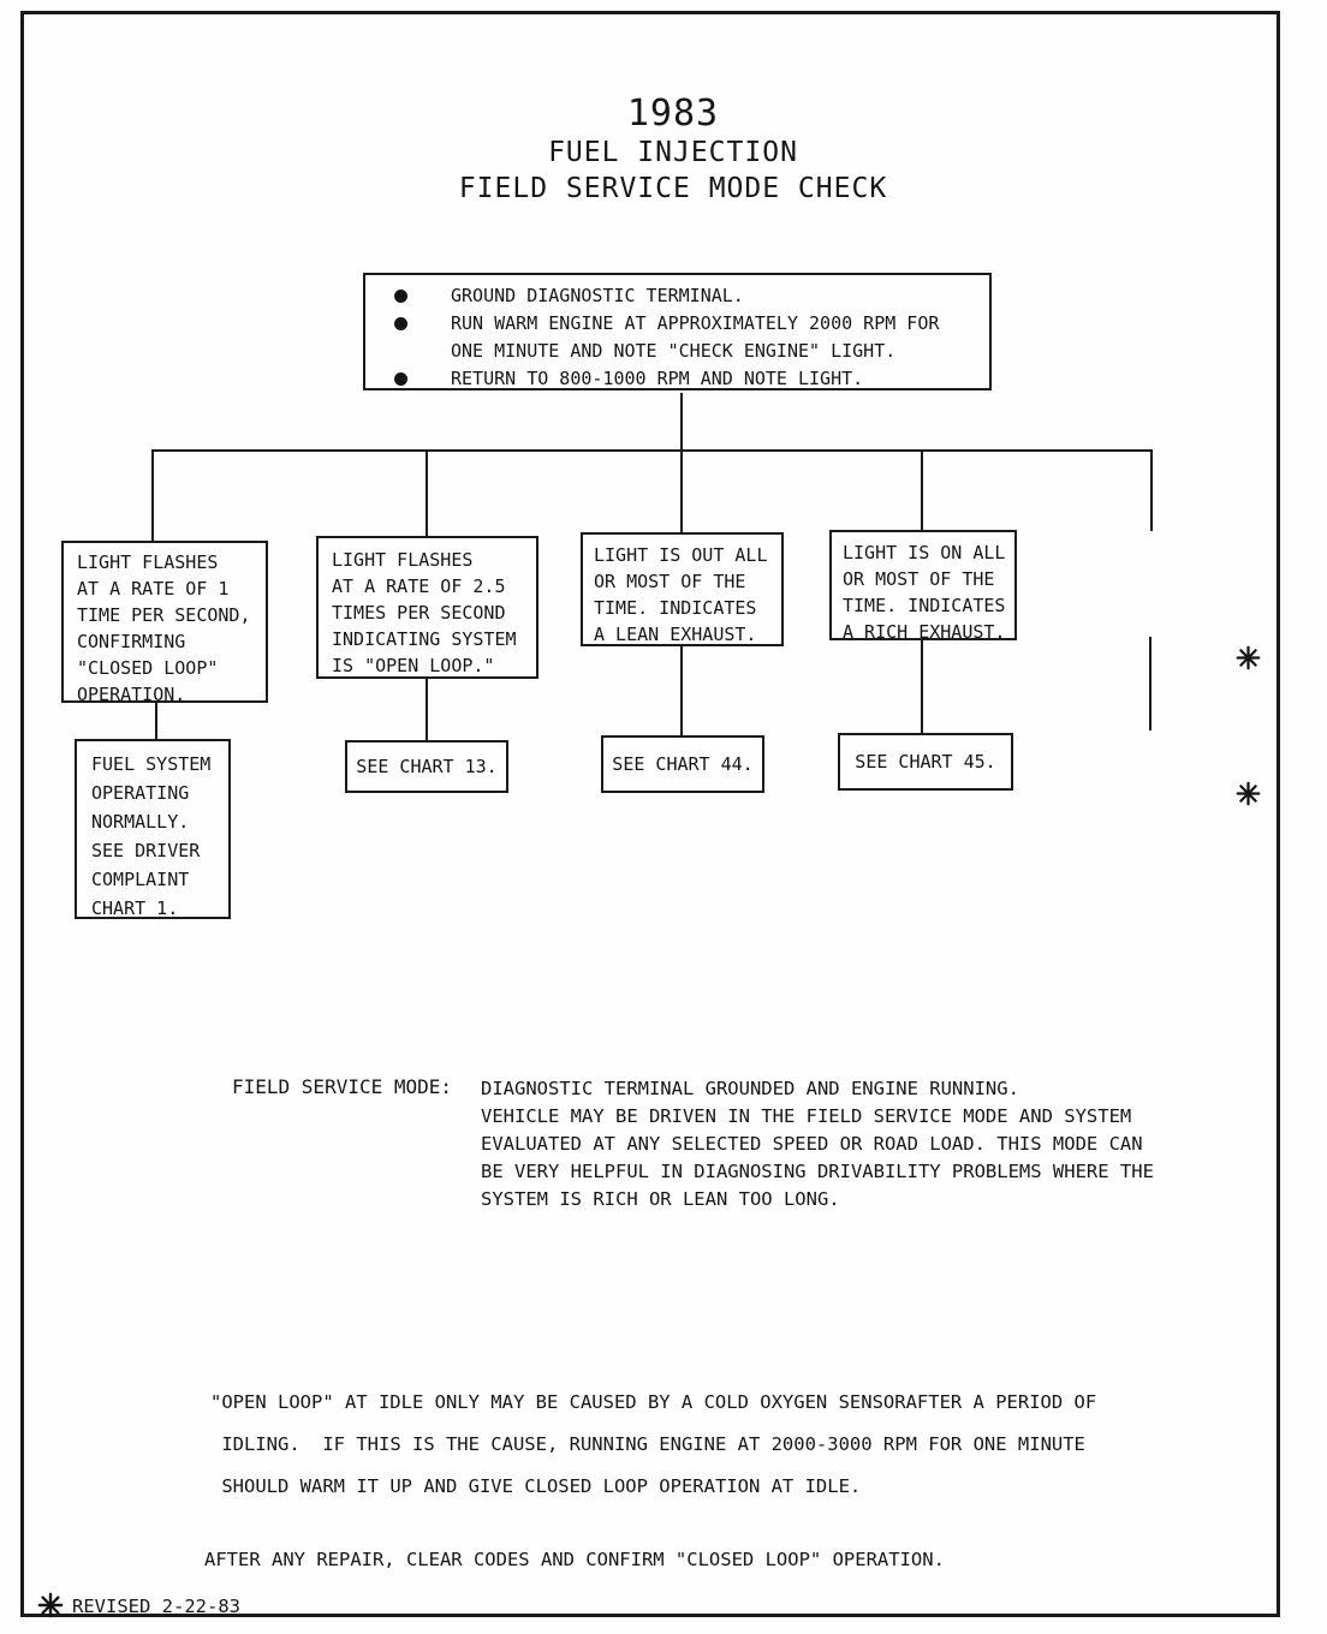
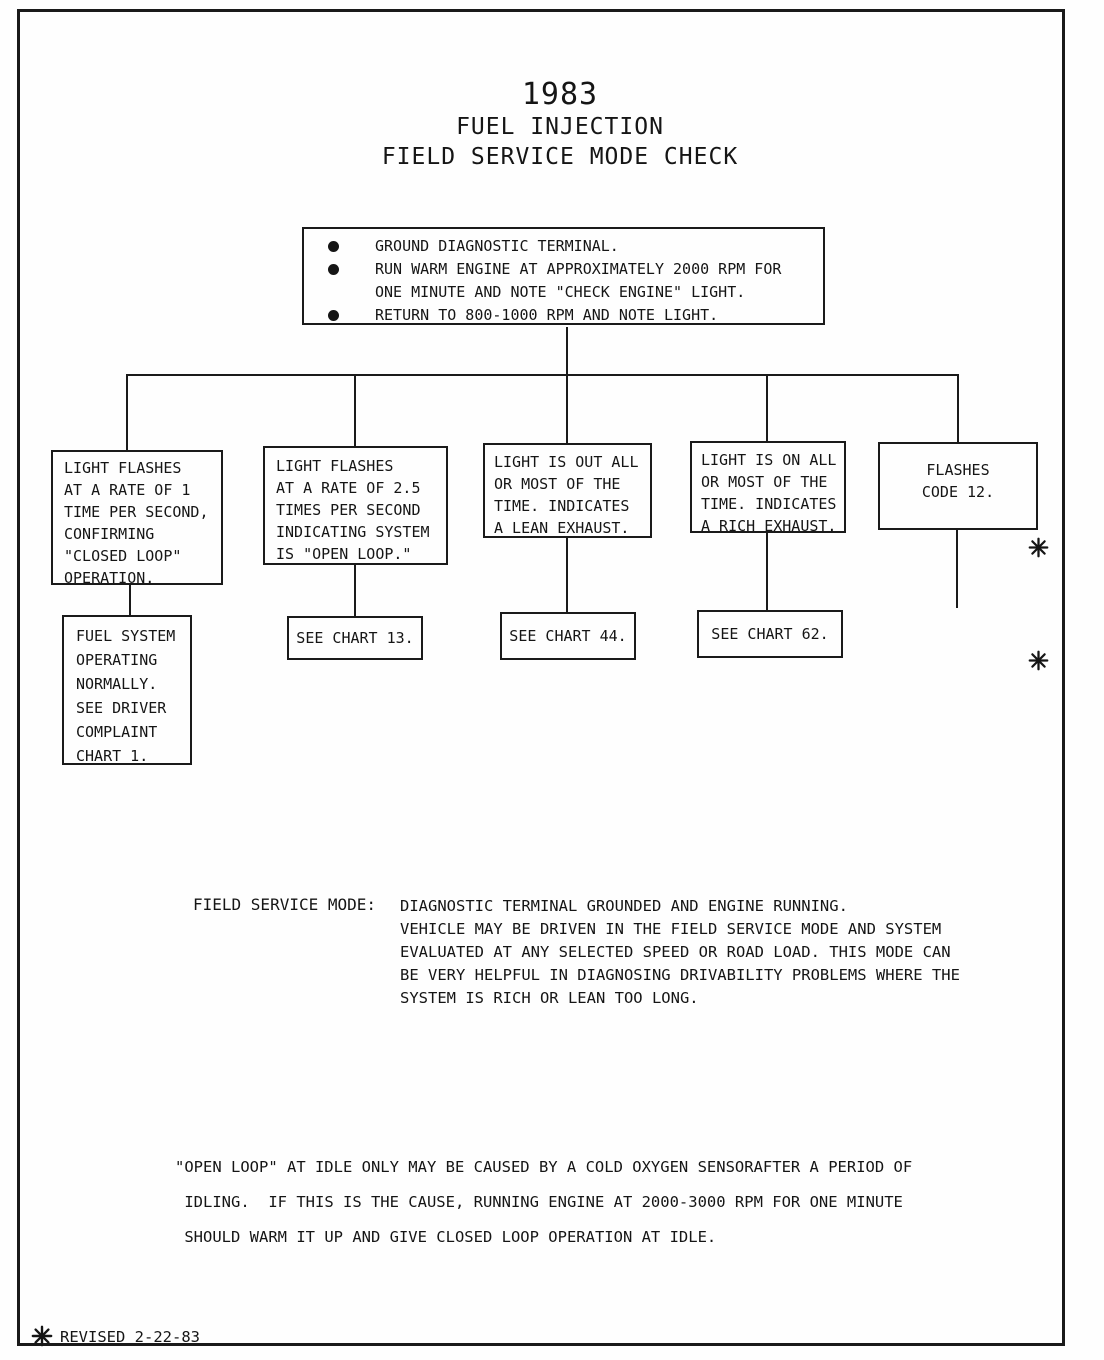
  1983
  FUEL INJECTION
  FIELD SERVICE MODE CHECK
  GROUND DIAGNOSTIC TERMINAL.
  RUN WARM ENGINE AT APPROXIMATELY 2000 RPM FOR
  ONE MINUTE AND NOTE "CHECK ENGINE" LIGHT.
  RETURN TO 800-1000 RPM AND NOTE LIGHT.
  LIGHT FLASHES
  AT A RATE OF 1
  TIME PER SECOND,
  CONFIRMING
  "CLOSED LOOP"
  OPERATION.
  LIGHT FLASHES
  AT A RATE OF 2.5
  TIMES PER SECOND
  INDICATING SYSTEM
  IS "OPEN LOOP."
  LIGHT IS OUT ALL
  OR MOST OF THE
  TIME. INDICATES
  A LEAN EXHAUST.
  LIGHT IS ON ALL
  OR MOST OF THE
  TIME. INDICATES
  A RICH EXHAUST.
+ FLASHES
+ CODE 12.
  FUEL SYSTEM
  OPERATING
  NORMALLY.
  SEE DRIVER
  COMPLAINT
  CHART 1.
  SEE CHART 13.
  SEE CHART 44.
- SEE CHART 45.
+ SEE CHART 62.
  FIELD SERVICE MODE:
  DIAGNOSTIC TERMINAL GROUNDED AND ENGINE RUNNING.
  VEHICLE MAY BE DRIVEN IN THE FIELD SERVICE MODE AND SYSTEM
  EVALUATED AT ANY SELECTED SPEED OR ROAD LOAD. THIS MODE CAN
  BE VERY HELPFUL IN DIAGNOSING DRIVABILITY PROBLEMS WHERE THE
  SYSTEM IS RICH OR LEAN TOO LONG.
  "OPEN LOOP" AT IDLE ONLY MAY BE CAUSED BY A COLD OXYGEN SENSORAFTER A PERIOD OF
  IDLING. IF THIS IS THE CAUSE, RUNNING ENGINE AT 2000-3000 RPM FOR ONE MINUTE
  SHOULD WARM IT UP AND GIVE CLOSED LOOP OPERATION AT IDLE.
- AFTER ANY REPAIR, CLEAR CODES AND CONFIRM "CLOSED LOOP" OPERATION.
  REVISED 2-22-83
